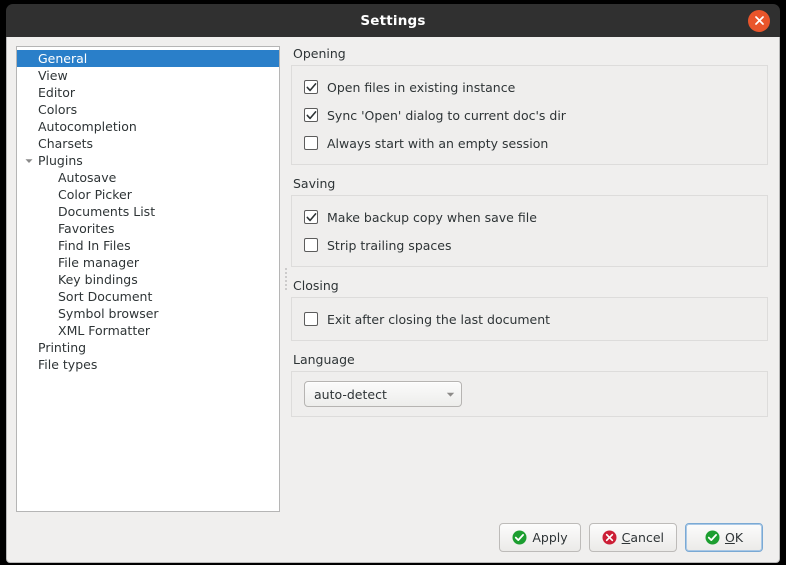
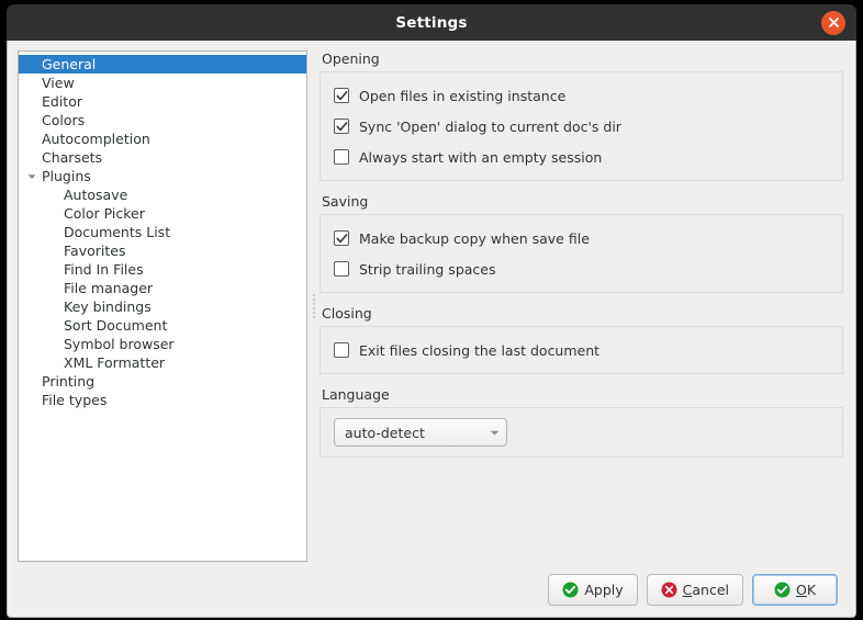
  Settings
  General
  View
  Editor
  Colors
  Autocompletion
  Charsets
  Plugins
  Autosave
  Color Picker
  Documents List
  Favorites
  Find In Files
  File manager
  Key bindings
  Sort Document
  Symbol browser
  XML Formatter
  Printing
  File types
  Opening
  Open files in existing instance
  Sync 'Open' dialog to current doc's dir
  Always start with an empty session
  Saving
  Make backup copy when save file
  Strip trailing spaces
  Closing
- Exit after closing the last document
+ Exit files closing the last document
  Language
  auto-detect
  Apply
  Cancel
  OK
